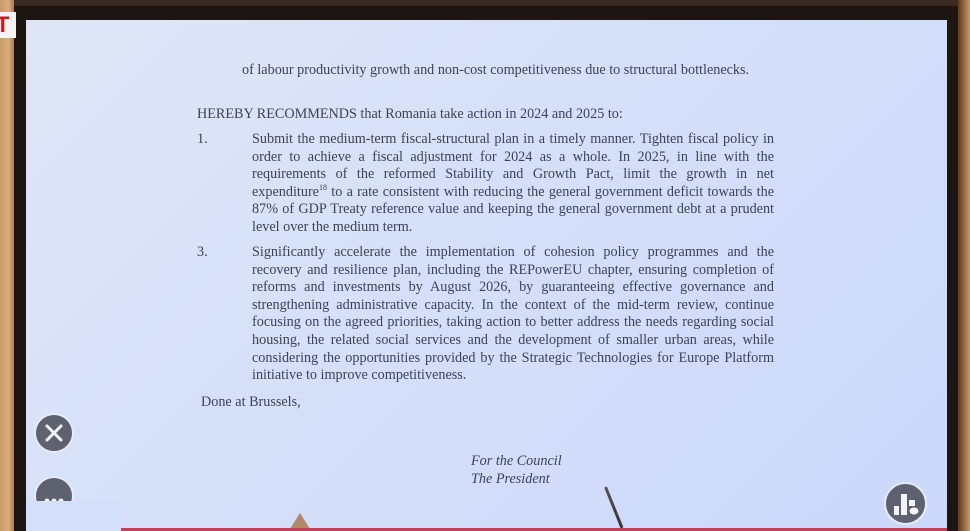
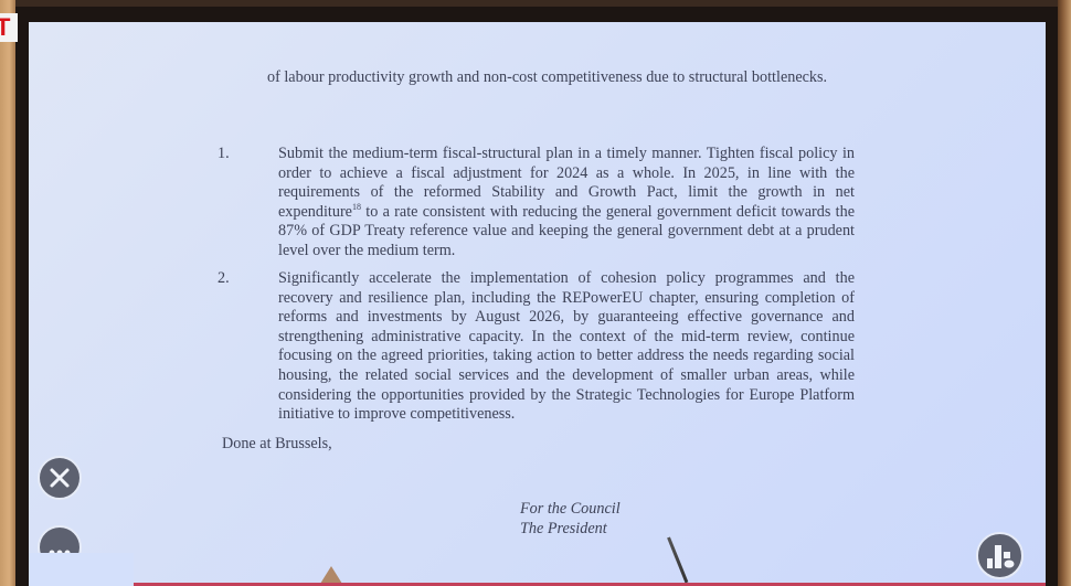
  T
  of labour productivity growth and non-cost competitiveness due to structural bottlenecks.
- HEREBY RECOMMENDS that Romania take action in 2024 and 2025 to:
  1.
  Submit the medium-term fiscal-structural plan in a timely manner. Tighten fiscal policy in order to achieve a fiscal adjustment for 2024 as a whole. In 2025, in line with the requirements of the reformed Stability and Growth Pact, limit the growth in net expenditure18 to a rate consistent with reducing the general government deficit towards the 87% of GDP Treaty reference value and keeping the general government debt at a prudent level over the medium term.
- 3.
+ 2.
  Significantly accelerate the implementation of cohesion policy programmes and the recovery and resilience plan, including the REPowerEU chapter, ensuring completion of reforms and investments by August 2026, by guaranteeing effective governance and strengthening administrative capacity. In the context of the mid-term review, continue focusing on the agreed priorities, taking action to better address the needs regarding social housing, the related social services and the development of smaller urban areas, while considering the opportunities provided by the Strategic Technologies for Europe Platform initiative to improve competitiveness.
  Done at Brussels,
  For the Council
  The President
